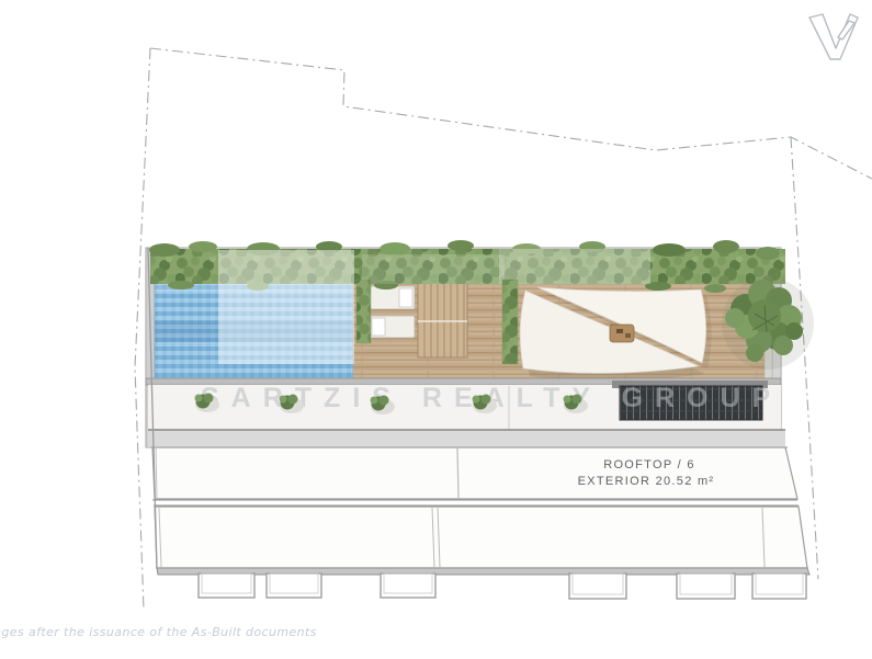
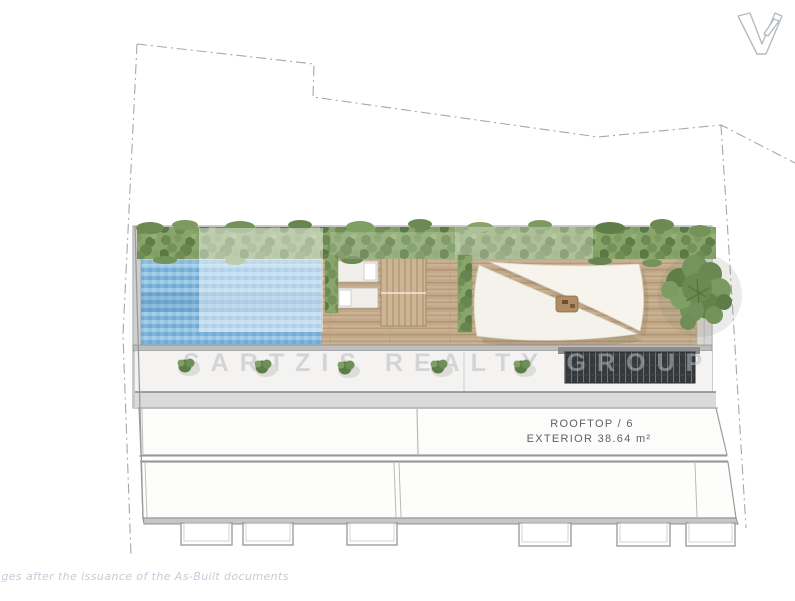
  SARTZI REALTY GROUP
  ROOFTOP / 6
- EXTERIOR 20.52 m²
+ EXTERIOR 38.64 m²
  ges after the issuance of the As-Built documents
